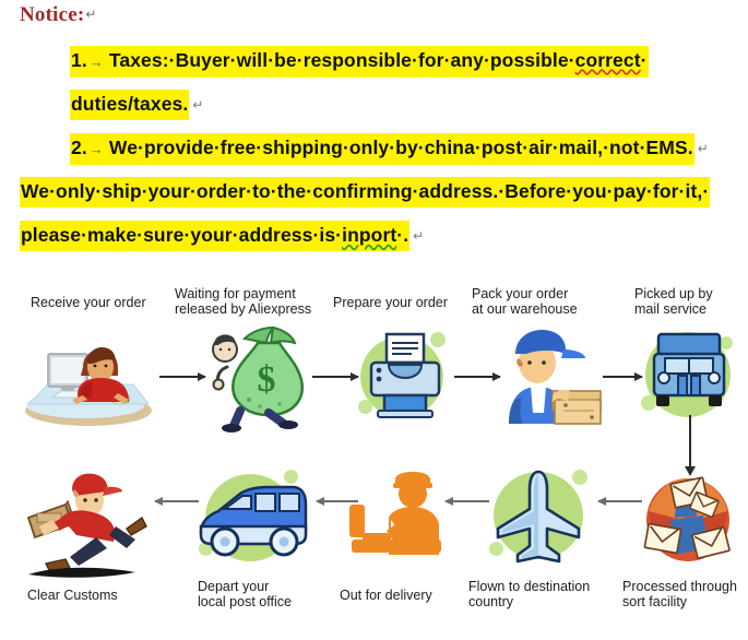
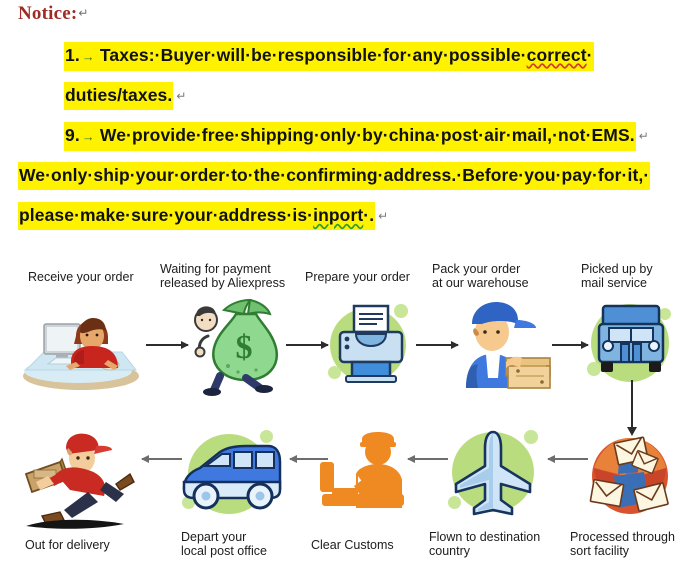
  Notice:↵
  1. → Taxes:·Buyer·will·be·responsible·for·any·possible·correct·
  duties/taxes.
  ↵
- 2. → We·provide·free·shipping·only·by·china·post·air·mail,·not·EMS.
+ 9. → We·provide·free·shipping·only·by·china·post·air·mail,·not·EMS.
  ↵
  We·only·ship·your·order·to·the·confirming·address.·Before·you·pay·for·it,·
  please·make·sure·your·address·is·inport·.
  ↵
  Receive your order
  Waiting for payment
  released by Aliexpress
  Prepare your order
  Pack your order
  at our warehouse
  Picked up by
  mail service
  $
- Clear Customs
+ Out for delivery
  Depart your
  local post office
- Out for delivery
+ Clear Customs
  Flown to destination
  country
  Processed through
  sort facility
